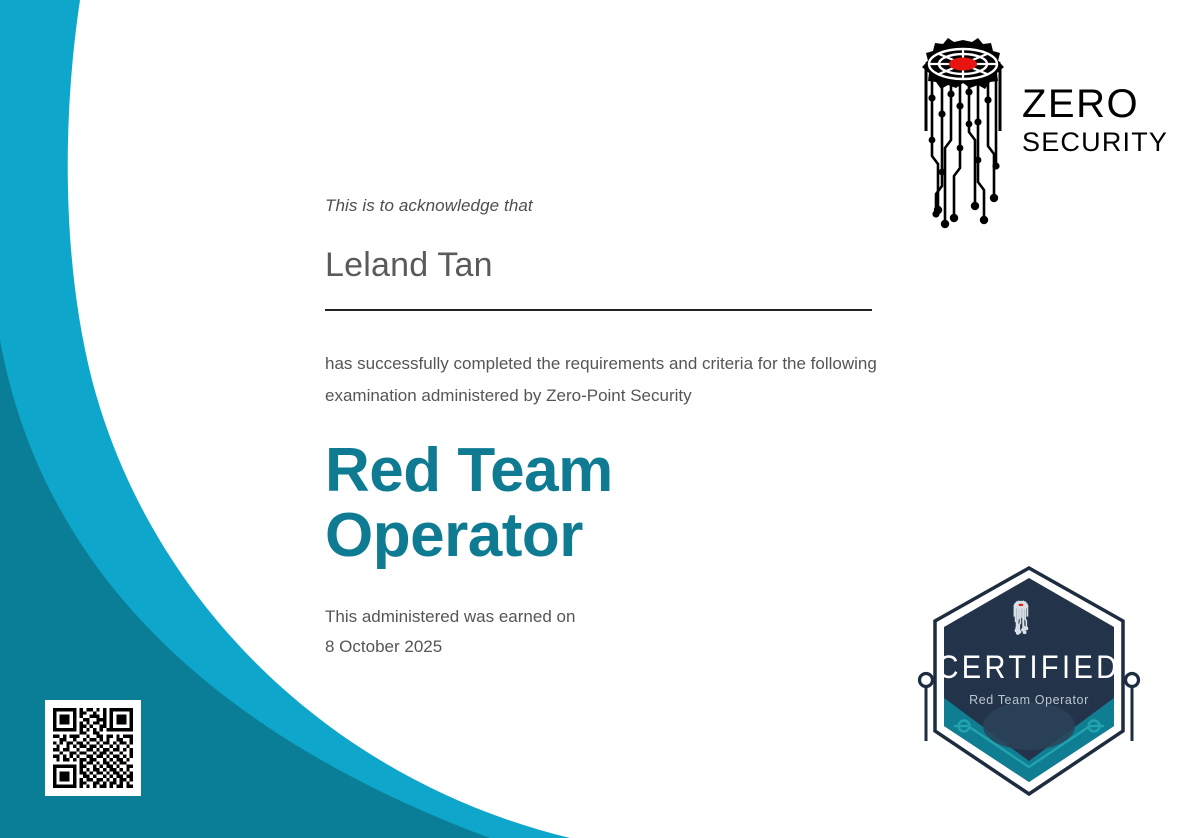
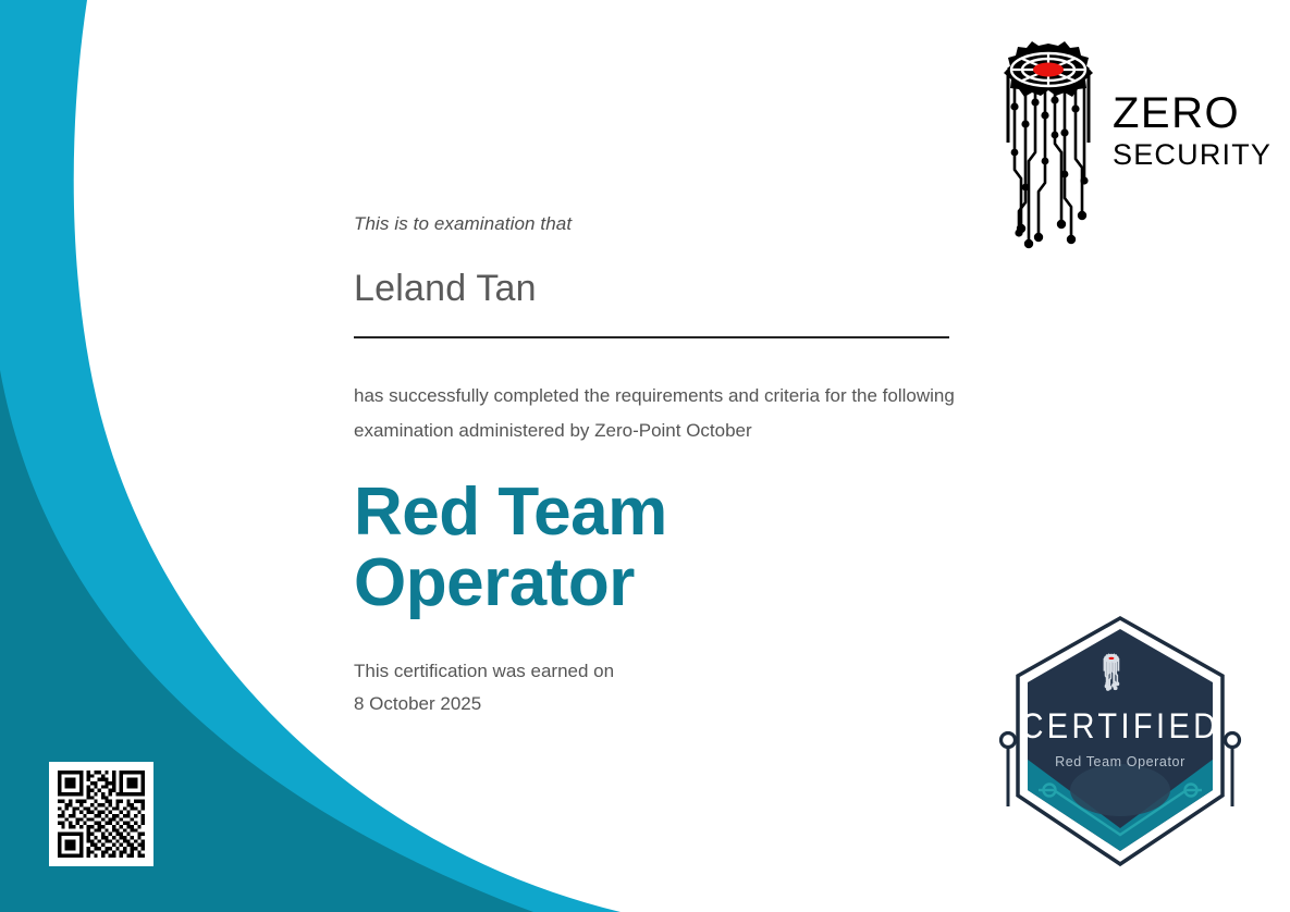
  ZERO
  SECURITY
- This is to acknowledge that
+ This is to examination that
  Leland Tan
- has successfully completed the requirements and criteria for the following examination administered by Zero-Point Security
+ has successfully completed the requirements and criteria for the following examination administered by Zero-Point October
  Red Team Operator
- This administered was earned on
+ This certification was earned on
  8 October 2025
  CERTIFIED
  Red Team Operator
